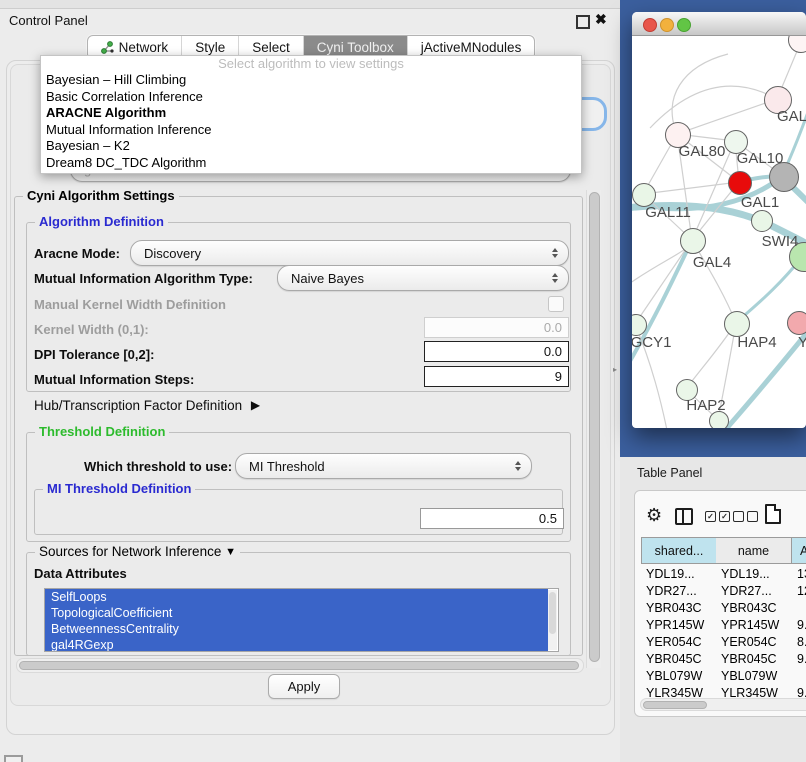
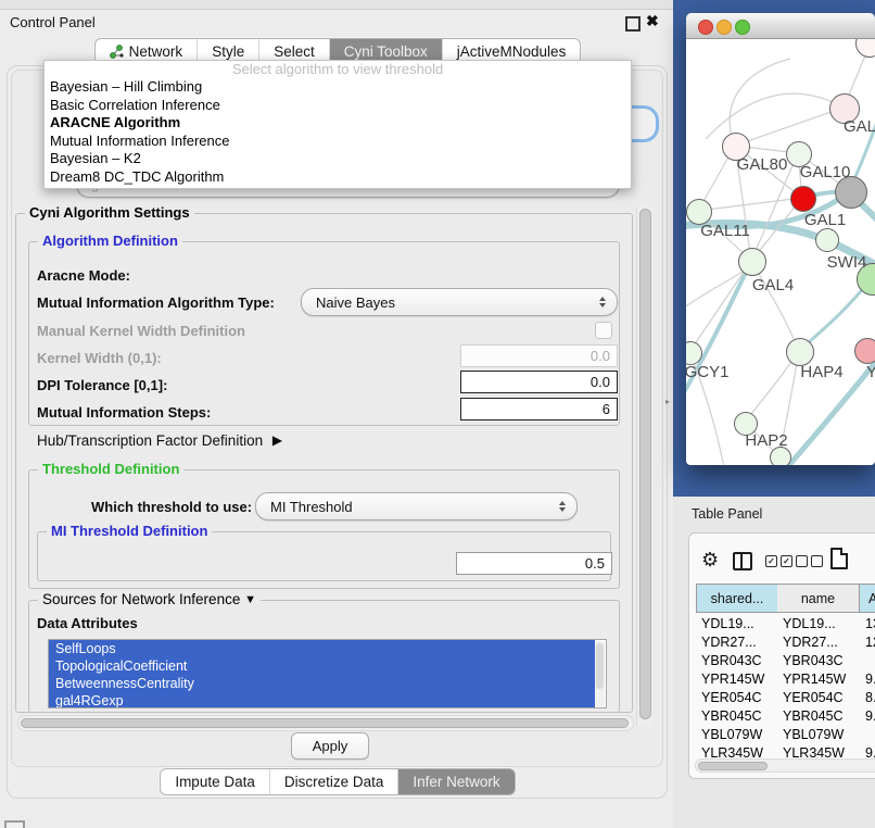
  Control Panel
  ✖
  Network
  Style
  Select
  Cyni Toolbox
  jActiveMNodules
- Select algorithm to view settings
+ Select algorithm to view threshold
  Bayesian – Hill Climbing
  Basic Correlation Inference
  ARACNE Algorithm
  Mutual Information Inference
  Bayesian – K2
  Dream8 DC_TDC Algorithm
  Cyni Algorithm Settings
  Algorithm Definition
  Aracne Mode:
- Discovery
  Mutual Information Algorithm Type:
  Naive Bayes
  Manual Kernel Width Definition
  Kernel Width (0,1):
  0.0
- DPI Tolerance [0,2]:
+ DPI Tolerance [0,1]:
  0.0
  Mutual Information Steps:
- 9
+ 6
  Hub/Transcription Factor Definition ▶
  Threshold Definition
  Which threshold to use:
  MI Threshold
  MI Threshold Definition
  0.5
  Sources for Network Inference ▼
  Data Attributes
  SelfLoops
  TopologicalCoefficient
  BetweennessCentrality
  gal4RGexp
  Apply
+ Impute Data
+ Discretize Data
+ Infer Network
  ▸
  GAL
  GAL80
  GAL10
  GAL1
  GAL11
  SWI4
  GAL4
  GCY1
  HAP4
  Y
  HAP2
  Table Panel
  ⚙
  ✓
  ✓
  shared...
  name
  A
  YDL19...
  YDL19...
  YDR27...
  YDR27...
  YBR043C
  YBR043C
  YPR145W
  YPR145W
  YER054C
  YER054C
  YBR045C
  YBR045C
  YBL079W
  YBL079W
  YLR345W
  YLR345W
